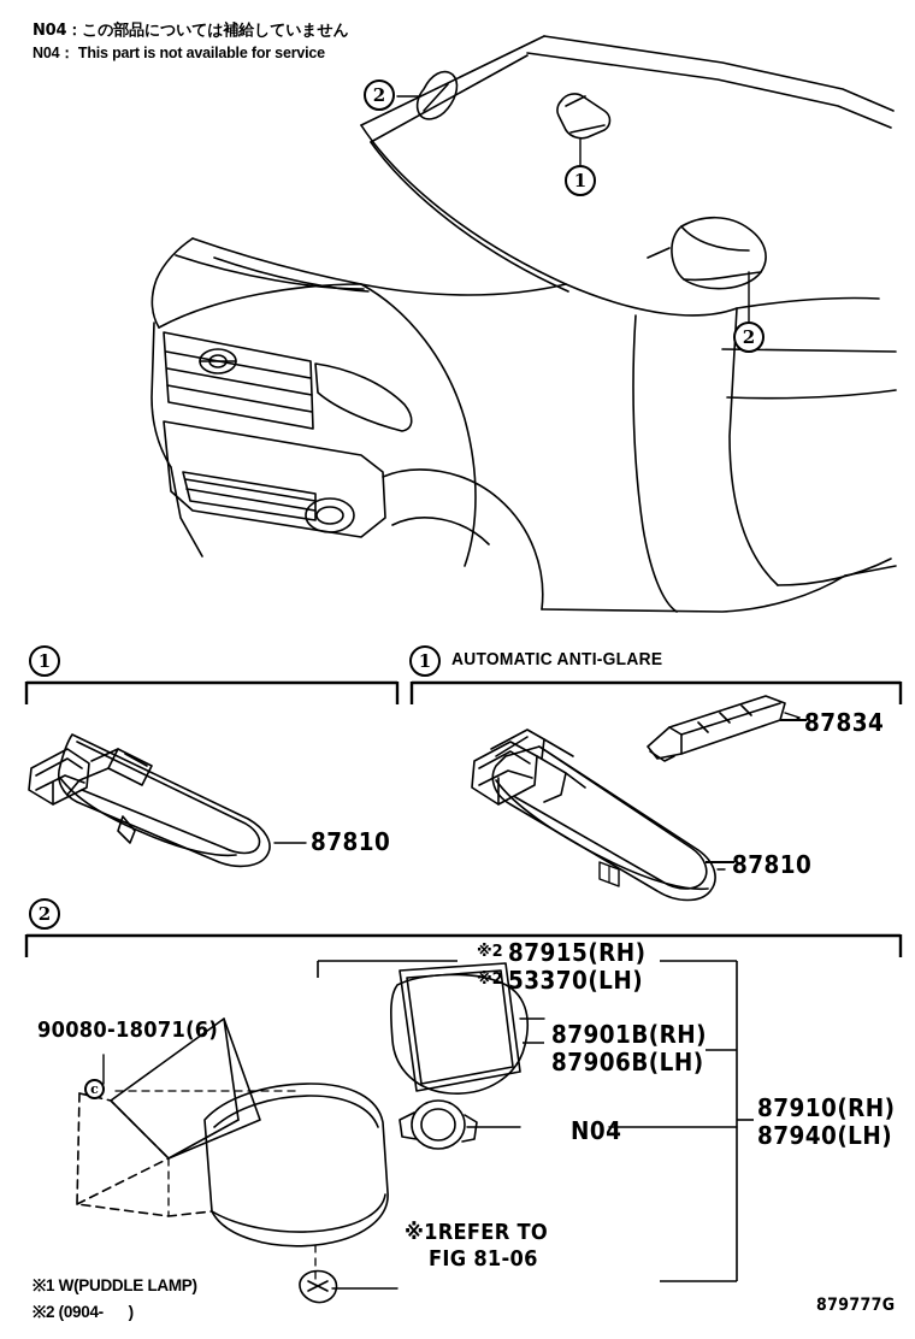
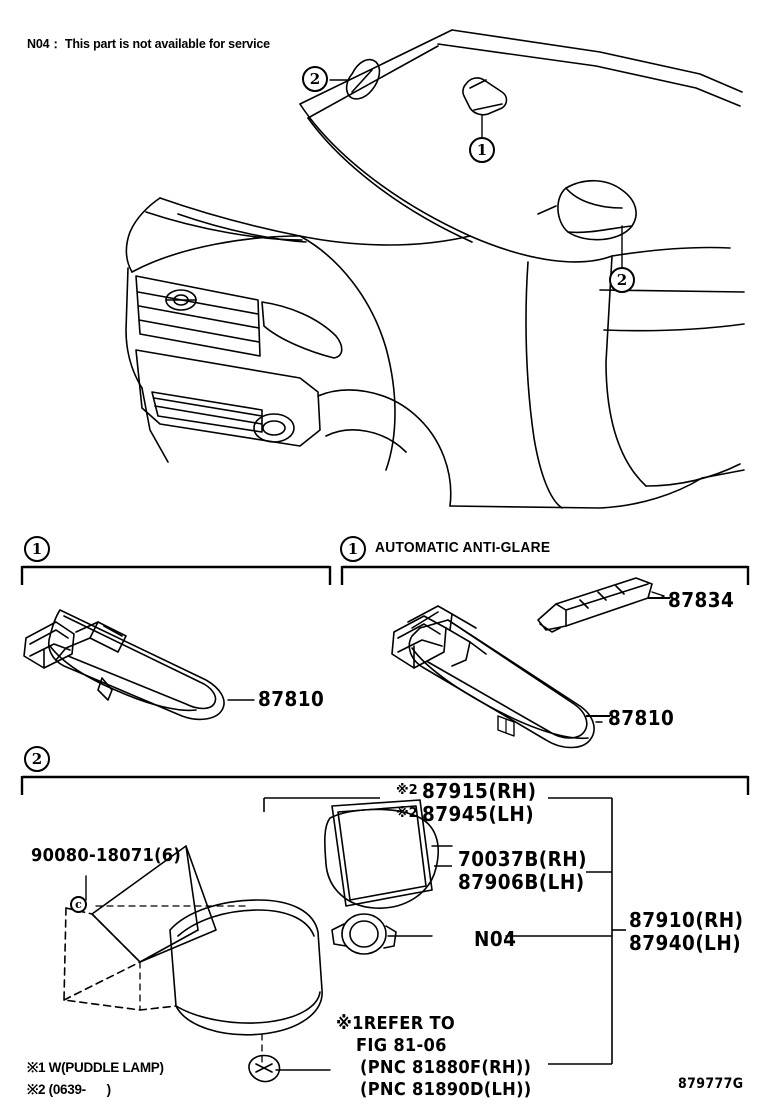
- N04：この部品については補給していません
  N04： This part is not available for service
  2
  1
  2
  1
  1
  AUTOMATIC ANTI-GLARE
  87810
  87834
  87810
  2
  90080-18071(6)
  c
  ※2
  87915(RH)
  ※2
- 53370(LH)
+ 87945(LH)
- 87901B(RH)
+ 70037B(RH)
  87906B(LH)
  87910(RH)
  87940(LH)
  N04
  ※1REFER TO
  FIG 81-06
+ (PNC 81880F(RH))
+ (PNC 81890D(LH))
  ※1 W(PUDDLE LAMP)
- ※2 (0904- )
+ ※2 (0639- )
  879777G
